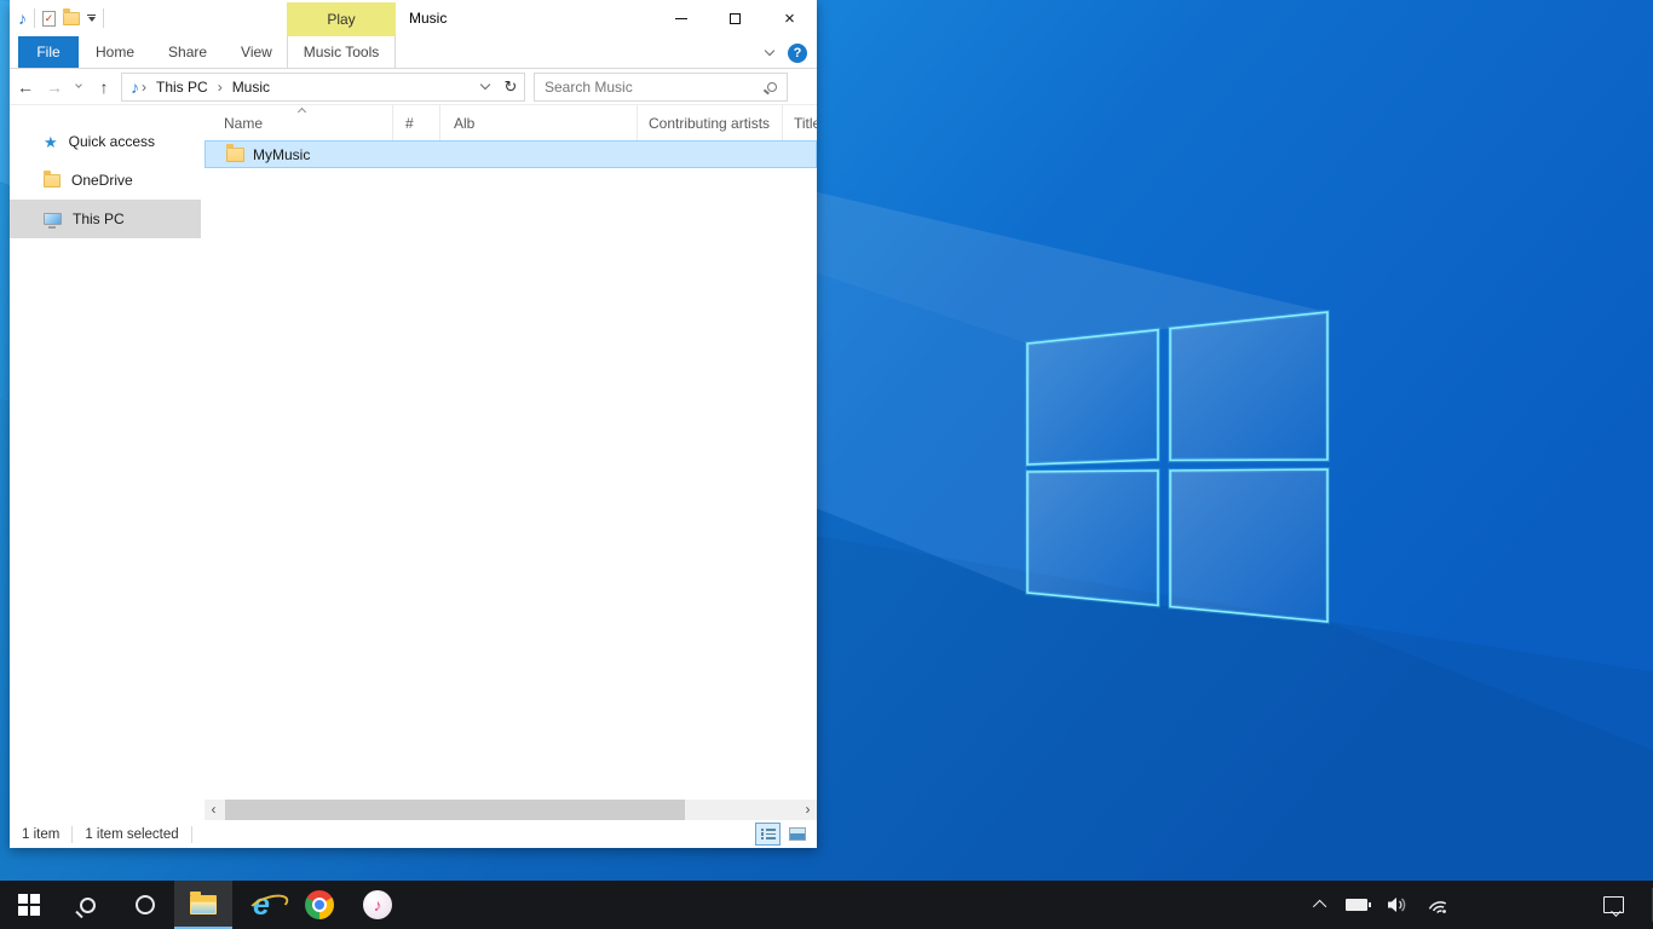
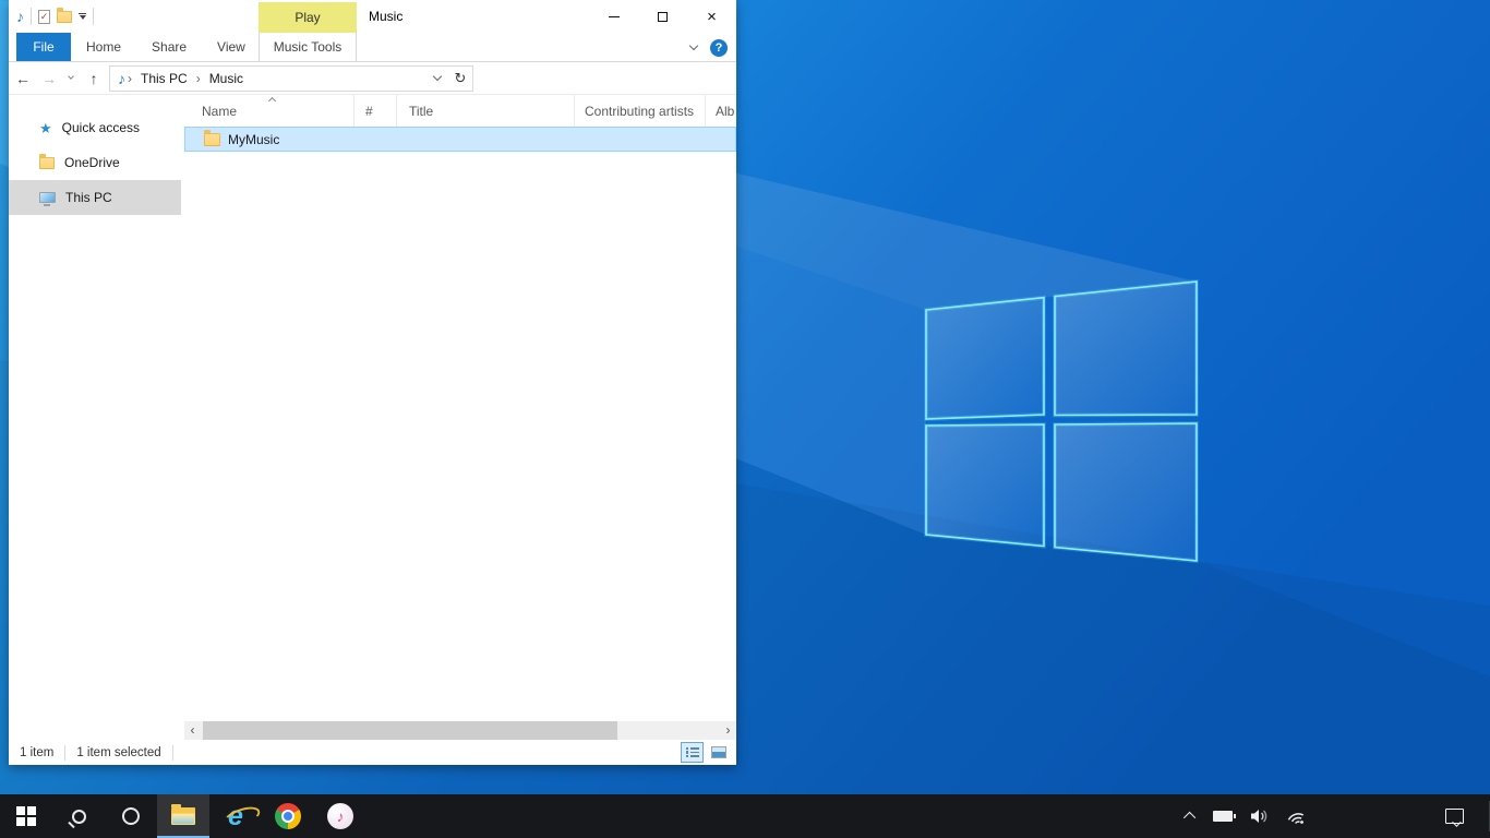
  ♪
  ✓
  Play
  Music
  ×
  File
  Home
  Share
  View
  Music Tools
  ?
  ←
  →
  ↑
  ♪
  ›
  This PC
  ›
  Music
  ↻
- Search Music
  ★
  Quick access
  OneDrive
  This PC
  Name
  #
- Alb
+ Title
  Contributing artists
- Title
+ Alb
  MyMusic
  ‹
  ›
  1 item
  1 item selected
  e
  ♪
